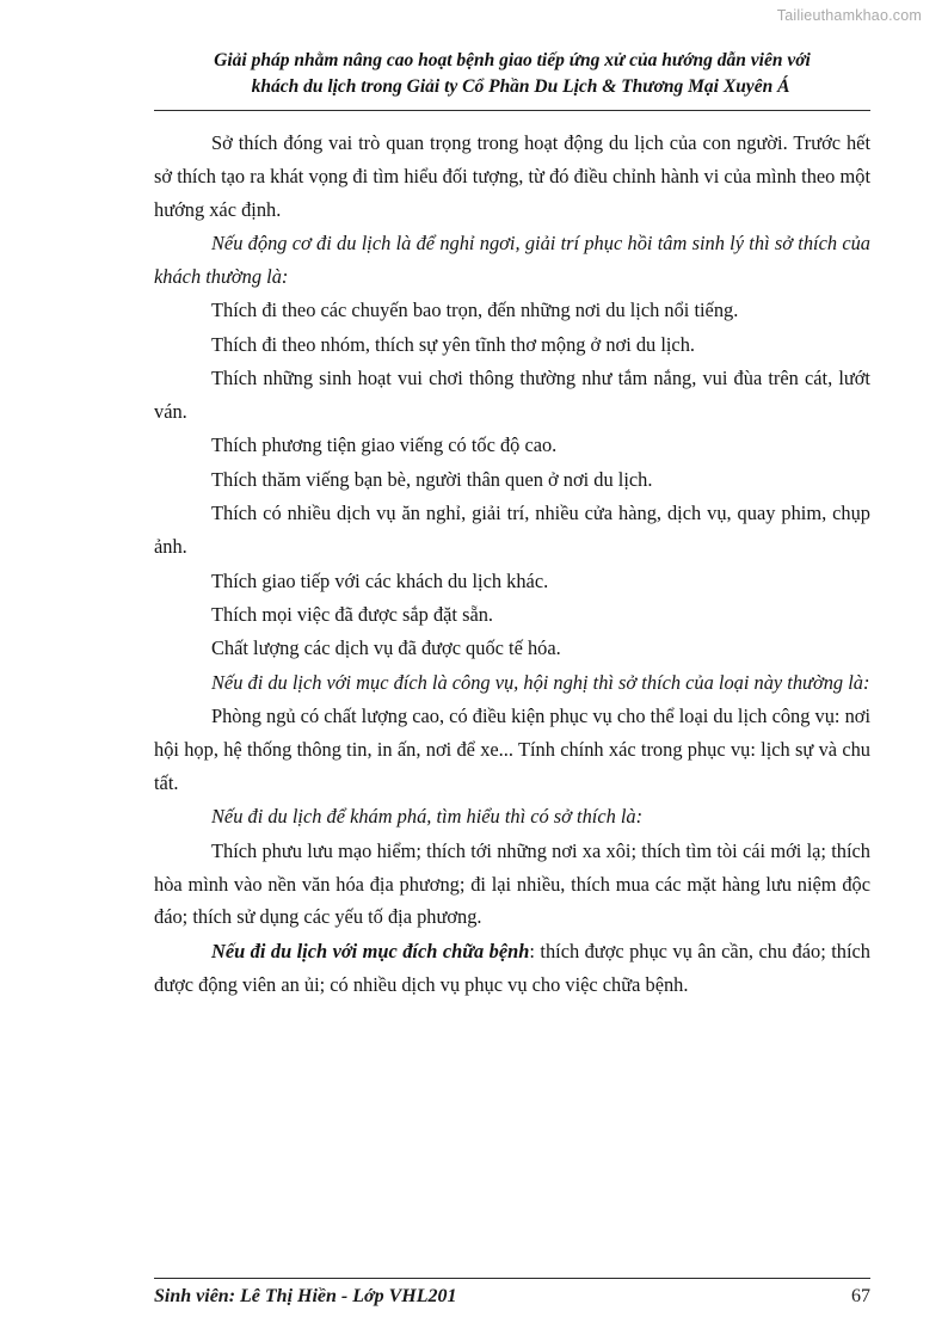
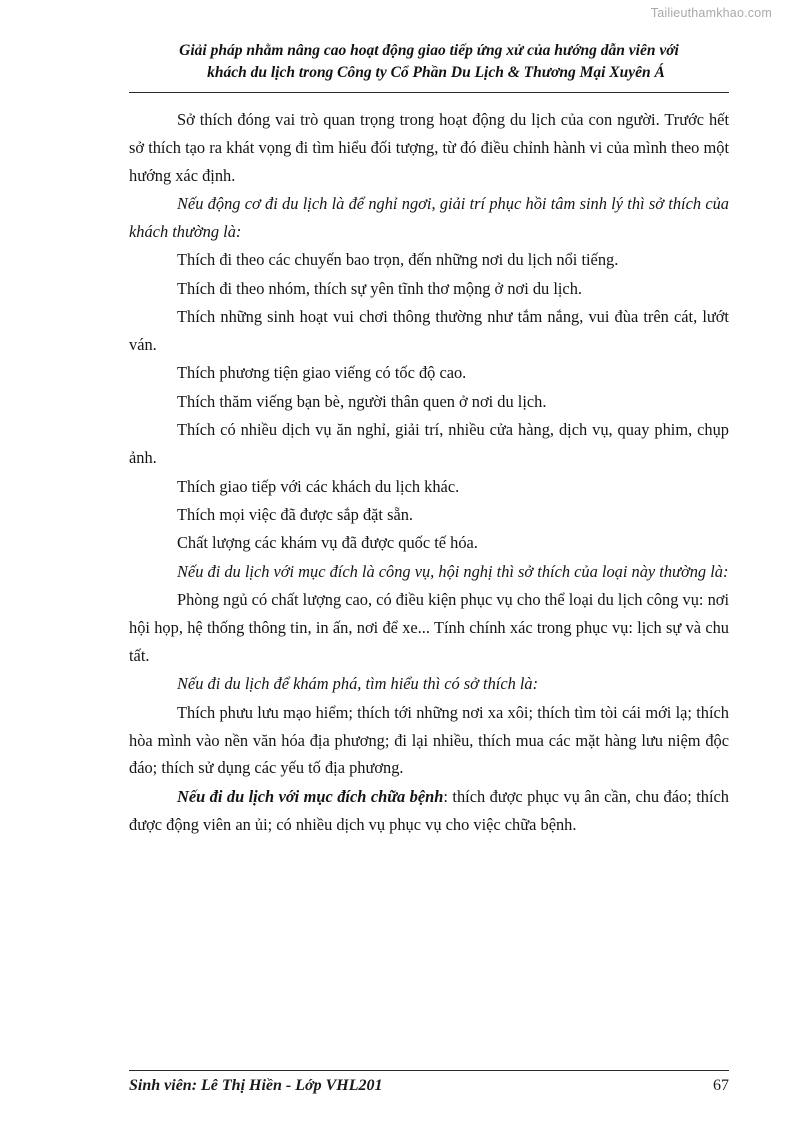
  Tailieuthamkhao.com
- Giải pháp nhằm nâng cao hoạt bệnh giao tiếp ứng xử của hướng dẫn viên với
+ Giải pháp nhằm nâng cao hoạt động giao tiếp ứng xử của hướng dẫn viên với
- khách du lịch trong Giải ty Cổ Phần Du Lịch & Thương Mại Xuyên Á
+ khách du lịch trong Công ty Cổ Phần Du Lịch & Thương Mại Xuyên Á
  Sở thích đóng vai trò quan trọng trong hoạt động du lịch của con người. Trước hết sở thích tạo ra khát vọng đi tìm hiểu đối tượng, từ đó điều chỉnh hành vi của mình theo một hướng xác định.
  Nếu động cơ đi du lịch là để nghỉ ngơi, giải trí phục hồi tâm sinh lý thì sở thích của khách thường là:
  Thích đi theo các chuyến bao trọn, đến những nơi du lịch nổi tiếng.
  Thích đi theo nhóm, thích sự yên tĩnh thơ mộng ở nơi du lịch.
  Thích những sinh hoạt vui chơi thông thường như tắm nắng, vui đùa trên cát, lướt ván.
  Thích phương tiện giao viếng có tốc độ cao.
  Thích thăm viếng bạn bè, người thân quen ở nơi du lịch.
  Thích có nhiều dịch vụ ăn nghỉ, giải trí, nhiều cửa hàng, dịch vụ, quay phim, chụp ảnh.
  Thích giao tiếp với các khách du lịch khác.
  Thích mọi việc đã được sắp đặt sẵn.
- Chất lượng các dịch vụ đã được quốc tế hóa.
+ Chất lượng các khám vụ đã được quốc tế hóa.
  Nếu đi du lịch với mục đích là công vụ, hội nghị thì sở thích của loại này thường là:
  Phòng ngủ có chất lượng cao, có điều kiện phục vụ cho thể loại du lịch công vụ: nơi hội họp, hệ thống thông tin, in ấn, nơi để xe... Tính chính xác trong phục vụ: lịch sự và chu tất.
  Nếu đi du lịch để khám phá, tìm hiểu thì có sở thích là:
  Thích phưu lưu mạo hiểm; thích tới những nơi xa xôi; thích tìm tòi cái mới lạ; thích hòa mình vào nền văn hóa địa phương; đi lại nhiều, thích mua các mặt hàng lưu niệm độc đáo; thích sử dụng các yếu tố địa phương.
  Nếu đi du lịch với mục đích chữa bệnh: thích được phục vụ ân cần, chu đáo; thích được động viên an ủi; có nhiều dịch vụ phục vụ cho việc chữa bệnh.
  Sinh viên: Lê Thị Hiền - Lớp VHL201
  67
